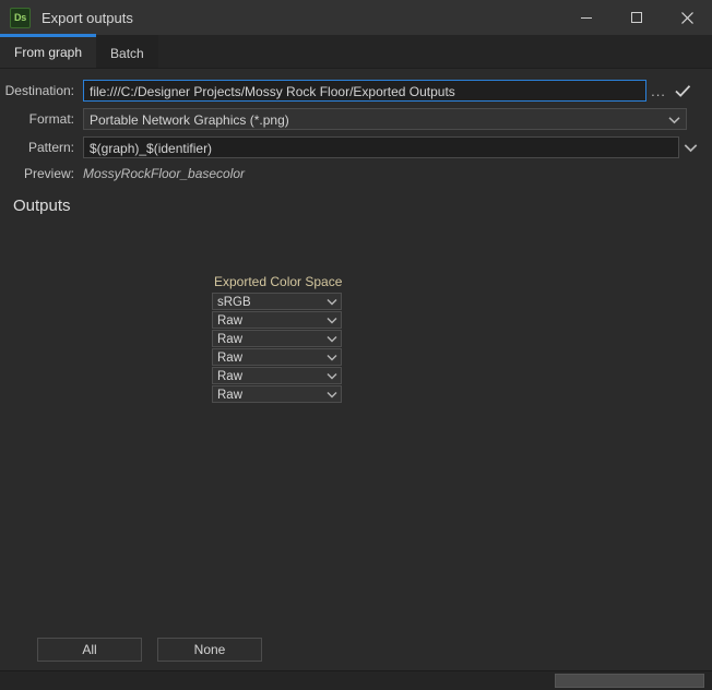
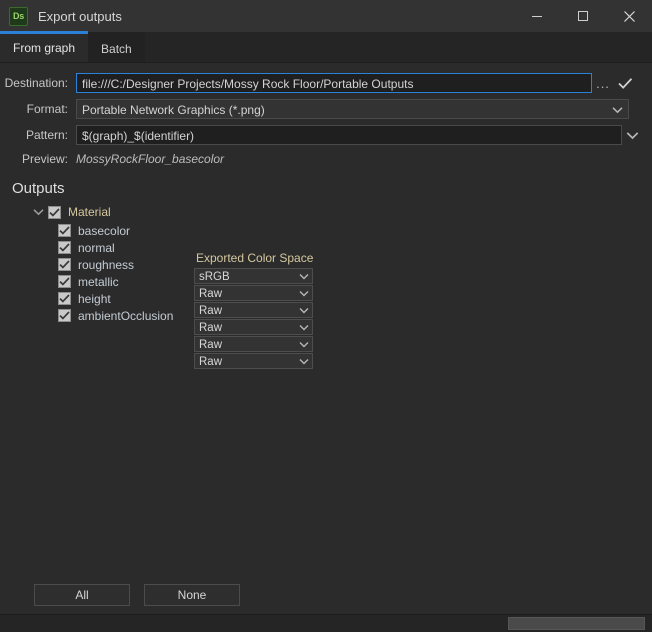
  Ds
  Export outputs
  From graph
  Batch
  Destination:
- file:///C:/Designer Projects/Mossy Rock Floor/Exported Outputs
+ file:///C:/Designer Projects/Mossy Rock Floor/Portable Outputs
  ...
  Format:
  Portable Network Graphics (*.png)
  Pattern:
  $(graph)_$(identifier)
  Preview:
  MossyRockFloor_basecolor
  Outputs
  Exported Color Space
+ Material
+ basecolor
+ normal
+ roughness
+ metallic
+ height
+ ambientOcclusion
  sRGB
  Raw
  Raw
  Raw
  Raw
  Raw
  All
  None
